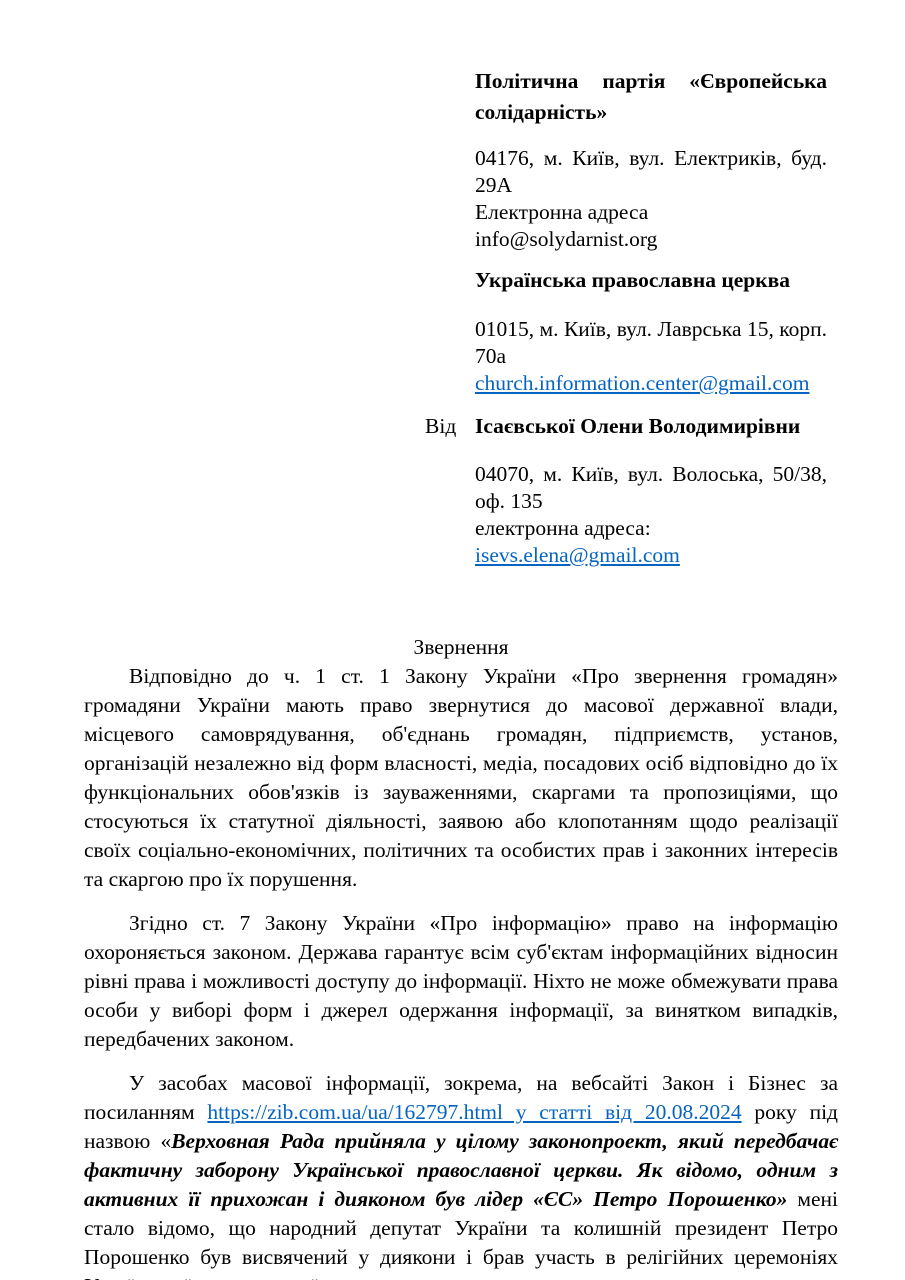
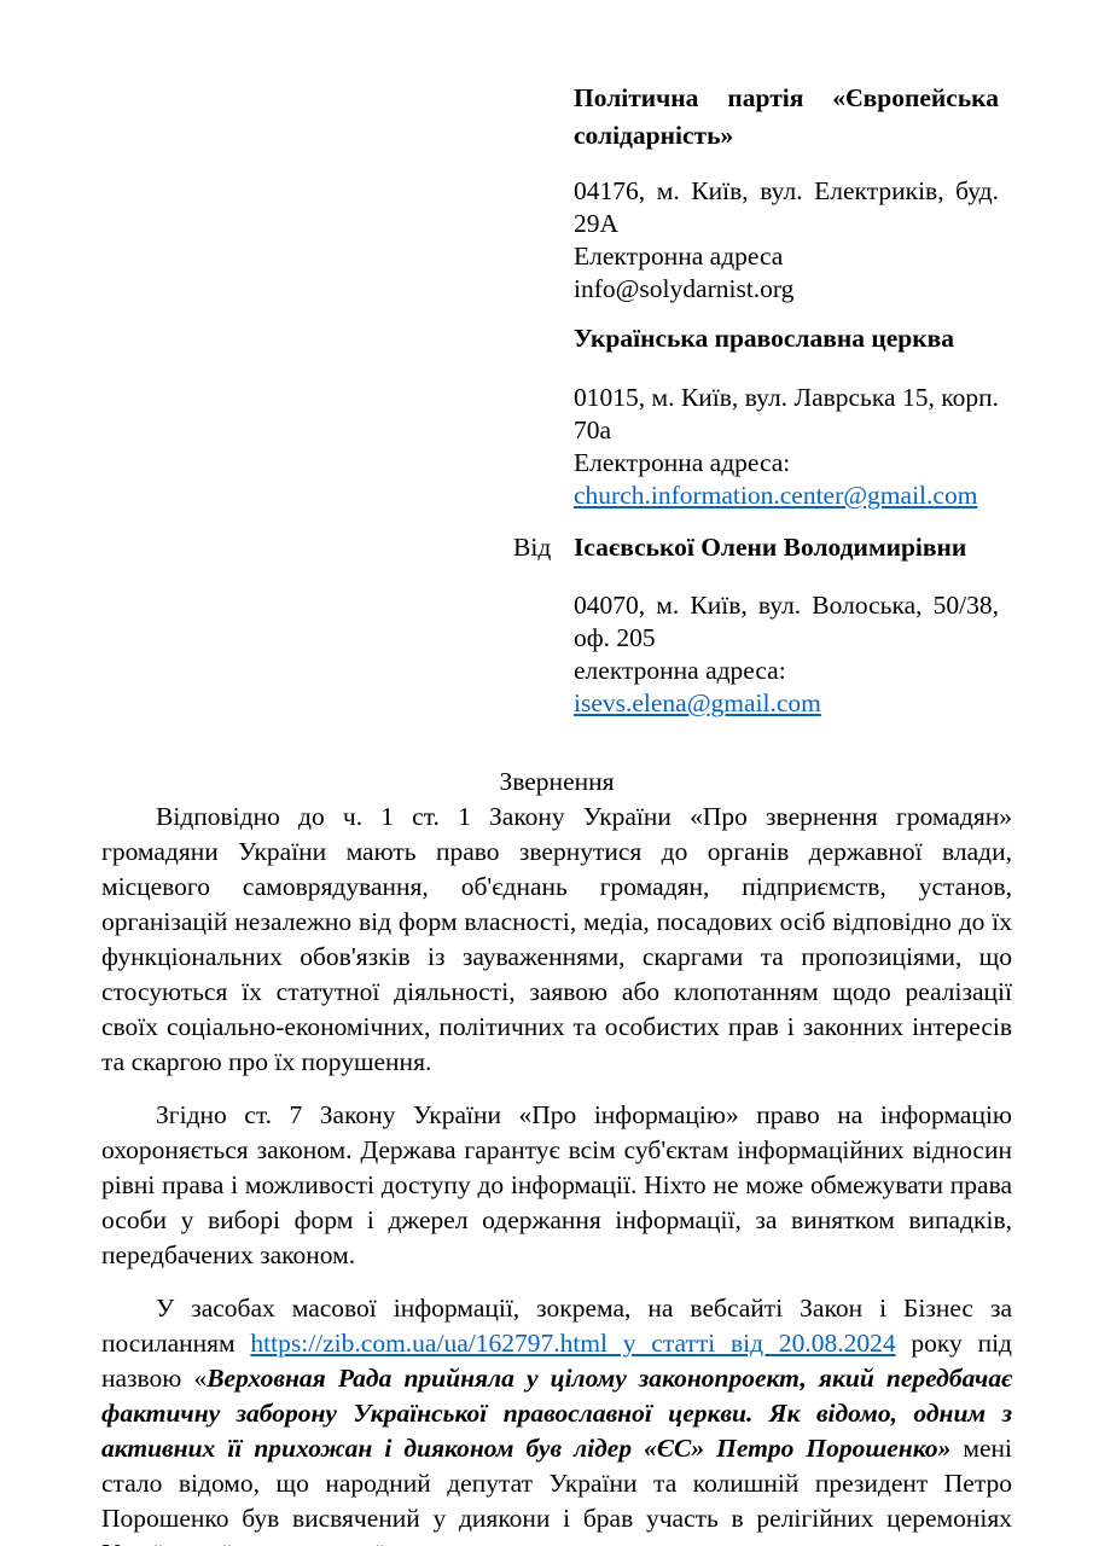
  Політична партія «Європейська солідарність»
  04176, м. Київ, вул. Електриків, буд. 29А
  Електронна адреса
  info@solydarnist.org
  Українська православна церква
  01015, м. Київ, вул. Лаврська 15, корп. 70а
+ Електронна адреса:
  church.information.center@gmail.com
  Від
  Ісаєвської Олени Володимирівни
- 04070, м. Київ, вул. Волоська, 50/38, оф. 135
+ 04070, м. Київ, вул. Волоська, 50/38, оф. 205
  електронна адреса:
  isevs.elena@gmail.com
  Звернення
- Відповідно до ч. 1 ст. 1 Закону України «Про звернення громадян» громадяни України мають право звернутися до масової державної влади, місцевого самоврядування, об'єднань громадян, підприємств, установ, організацій незалежно від форм власності, медіа, посадових осіб відповідно до їх функціональних обов'язків із зауваженнями, скаргами та пропозиціями, що стосуються їх статутної діяльності, заявою або клопотанням щодо реалізації своїх соціально-економічних, політичних та особистих прав і законних інтересів та скаргою про їх порушення.
+ Відповідно до ч. 1 ст. 1 Закону України «Про звернення громадян» громадяни України мають право звернутися до органів державної влади, місцевого самоврядування, об'єднань громадян, підприємств, установ, організацій незалежно від форм власності, медіа, посадових осіб відповідно до їх функціональних обов'язків із зауваженнями, скаргами та пропозиціями, що стосуються їх статутної діяльності, заявою або клопотанням щодо реалізації своїх соціально-економічних, політичних та особистих прав і законних інтересів та скаргою про їх порушення.
  Згідно ст. 7 Закону України «Про інформацію» право на інформацію охороняється законом. Держава гарантує всім суб'єктам інформаційних відносин рівні права і можливості доступу до інформації. Ніхто не може обмежувати права особи у виборі форм і джерел одержання інформації, за винятком випадків, передбачених законом.
  У засобах масової інформації, зокрема, на вебсайті Закон і Бізнес за посиланням https://zib.com.ua/ua/162797.html у статті від 20.08.2024 року під назвою «Верховная Рада прийняла у цілому законопроект, який передбачає фактичну заборону Української православної церкви. Як відомо, одним з активних її прихожан і дияконом був лідер «ЄС» Петро Порошенко» мені стало відомо, що народний депутат України та колишній президент Петро Порошенко був висвячений у диякони і брав участь в релігійних церемоніях
